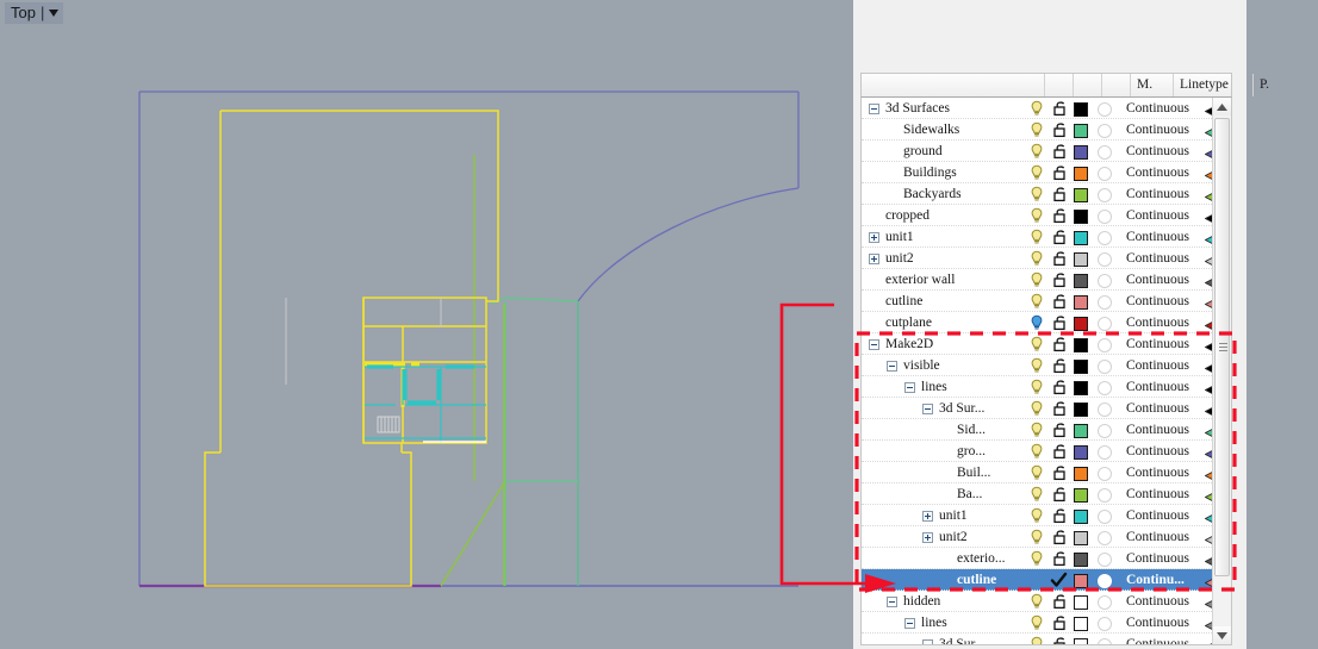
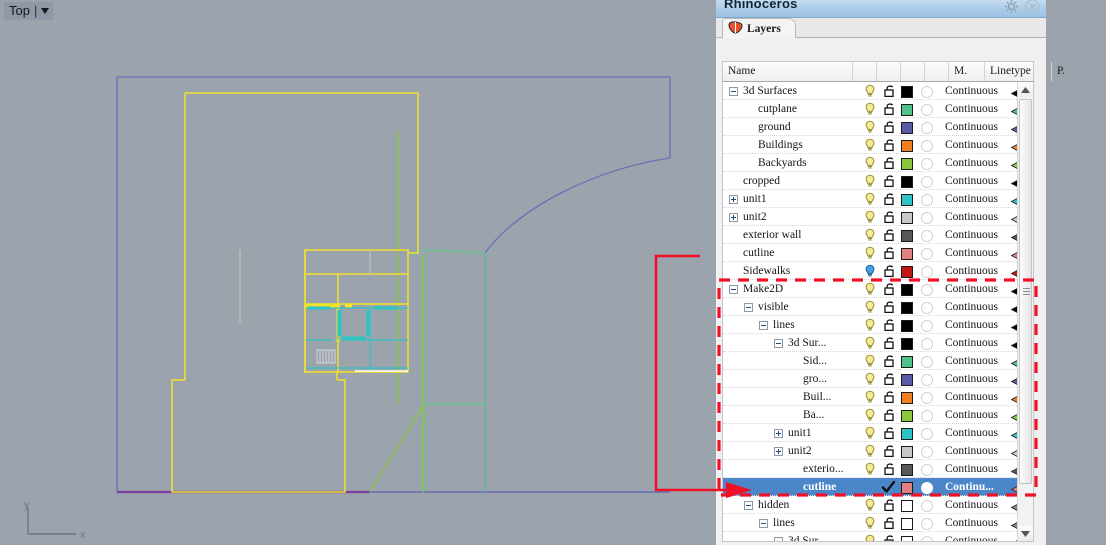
  Top
  |
+ y
+ x
+ Rhinoceros
+ Layers
+ Name
  M.
  Linetype
  P.
  3d Surfaces
  Continuous
- Sidewalks
+ cutplane
  Continuous
  ground
  Continuous
  Buildings
  Continuous
  Backyards
  Continuous
  cropped
  Continuous
  unit1
  Continuous
  unit2
  Continuous
  exterior wall
  Continuous
  cutline
  Continuous
- cutplane
+ Sidewalks
  Continuous
  Make2D
  Continuous
  visible
  Continuous
  lines
  Continuous
  3d Sur...
  Continuous
  Sid...
  Continuous
  gro...
  Continuous
  Buil...
  Continuous
  Ba...
  Continuous
  unit1
  Continuous
  unit2
  Continuous
  exterio...
  Continuous
  cutline
  Continu...
  hidden
  Continuous
  lines
  Continuous
